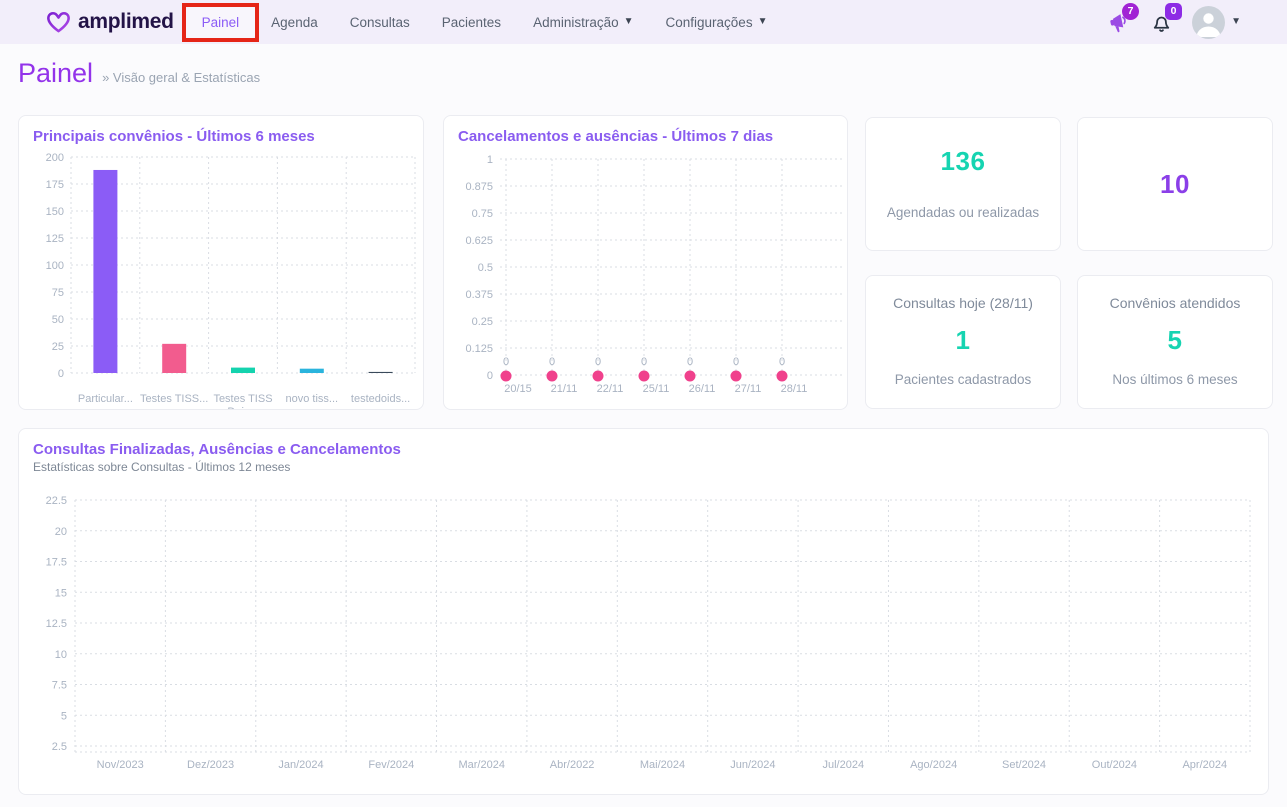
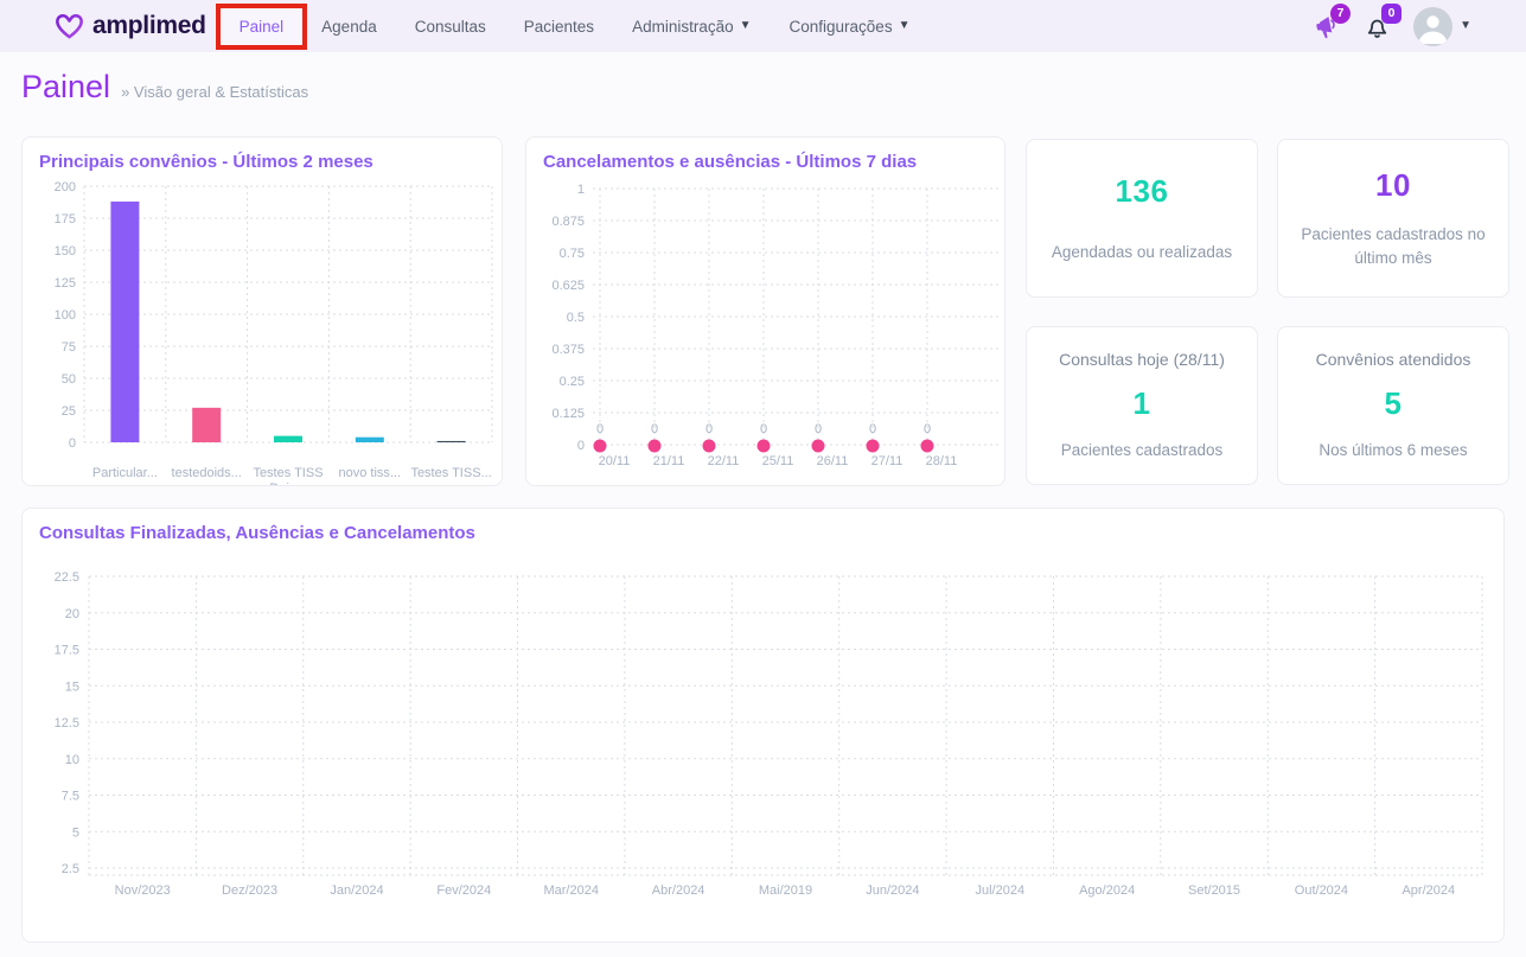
  amplimed
  Painel
  Agenda
  Consultas
  Pacientes
  Administração
  ▼
  Configurações
  ▼
  7
  0
  ▼
  Painel
  » Visão geral & Estatísticas
- Principais convênios - Últimos 6 meses
+ Principais convênios - Últimos 2 meses
  0
  25
  50
  75
  100
  125
  150
  175
  200
  Particular...
- Testes TISS...
+ testedoids...
  novo tiss...
- testedoids...
+ Testes TISS...
  Cancelamentos e ausências - Últimos 7 dias
  0
  0.125
  0.25
  0.375
  0.5
  0.625
  0.75
  0.875
  1
  0
- 20/15
+ 20/11
  0
  21/11
  0
  22/11
  0
  25/11
  0
  26/11
  0
  27/11
  0
  28/11
  136
  Agendadas ou realizadas
  10
+ Pacientes cadastrados no último mês
  Consultas hoje (28/11)
  1
  Pacientes cadastrados
  Convênios atendidos
  5
  Nos últimos 6 meses
  Consultas Finalizadas, Ausências e Cancelamentos
- Estatísticas sobre Consultas - Últimos 12 meses
  22.5
  20
  17.5
  15
  12.5
  10
  7.5
  5
  2.5
  Nov/2023
  Dez/2023
  Jan/2024
  Fev/2024
  Mar/2024
- Abr/2022
+ Abr/2024
- Mai/2024
+ Mai/2019
  Jun/2024
  Jul/2024
  Ago/2024
- Set/2024
+ Set/2015
  Out/2024
  Apr/2024
